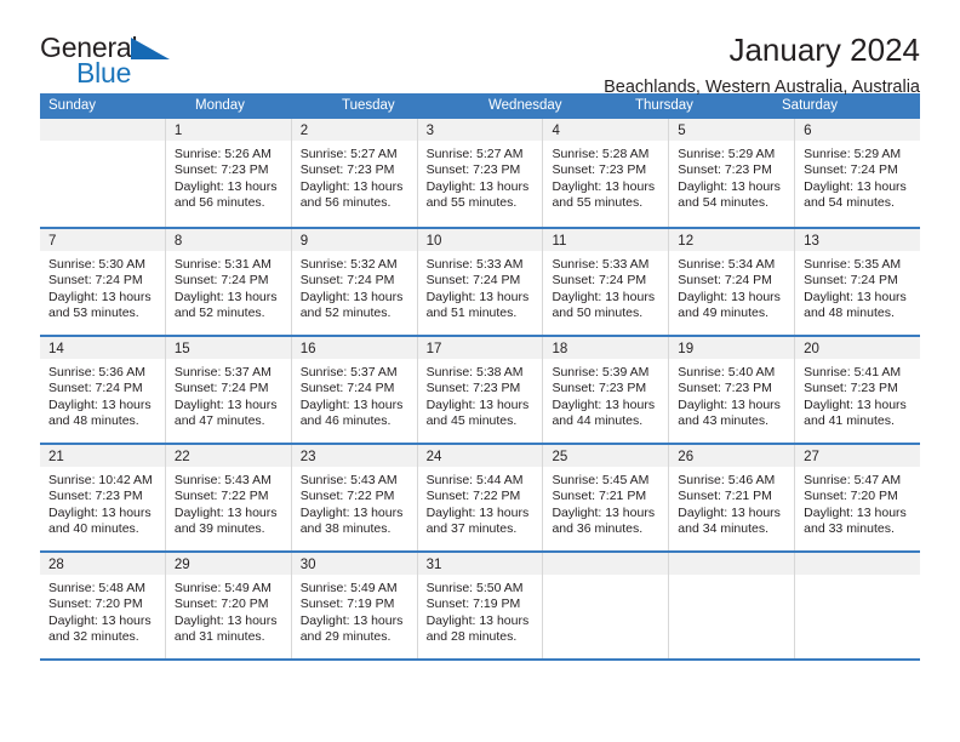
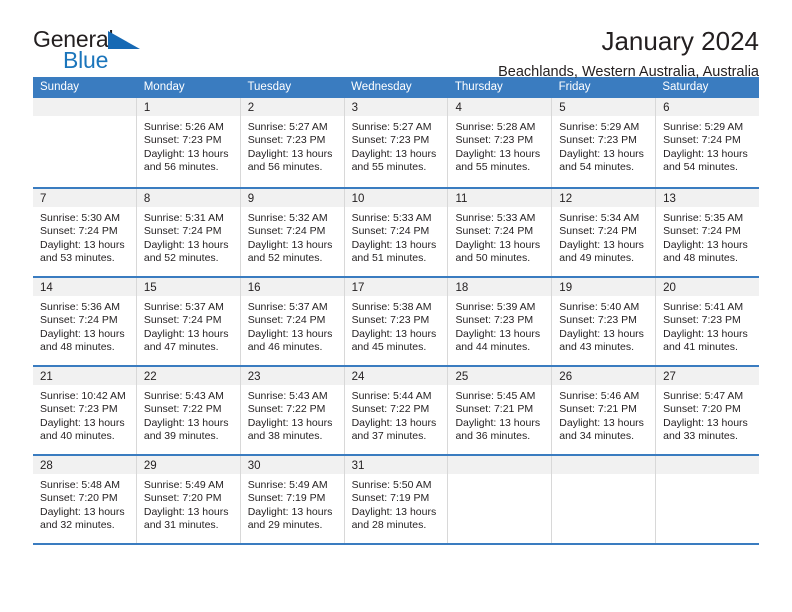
  General
  Blue
  January 2024
  Beachlands, Western Australia, Australia
  Sunday
  Monday
  Tuesday
  Wednesday
  Thursday
+ Friday
  Saturday
  1
  Sunrise: 5:26 AM
  Sunset: 7:23 PM
  Daylight: 13 hours
  and 56 minutes.
  2
  Sunrise: 5:27 AM
  Sunset: 7:23 PM
  Daylight: 13 hours
  and 56 minutes.
  3
  Sunrise: 5:27 AM
  Sunset: 7:23 PM
  Daylight: 13 hours
  and 55 minutes.
  4
  Sunrise: 5:28 AM
  Sunset: 7:23 PM
  Daylight: 13 hours
  and 55 minutes.
  5
  Sunrise: 5:29 AM
  Sunset: 7:23 PM
  Daylight: 13 hours
  and 54 minutes.
  6
  Sunrise: 5:29 AM
  Sunset: 7:24 PM
  Daylight: 13 hours
  and 54 minutes.
  7
  Sunrise: 5:30 AM
  Sunset: 7:24 PM
  Daylight: 13 hours
  and 53 minutes.
  8
  Sunrise: 5:31 AM
  Sunset: 7:24 PM
  Daylight: 13 hours
  and 52 minutes.
  9
  Sunrise: 5:32 AM
  Sunset: 7:24 PM
  Daylight: 13 hours
  and 52 minutes.
  10
  Sunrise: 5:33 AM
  Sunset: 7:24 PM
  Daylight: 13 hours
  and 51 minutes.
  11
  Sunrise: 5:33 AM
  Sunset: 7:24 PM
  Daylight: 13 hours
  and 50 minutes.
  12
  Sunrise: 5:34 AM
  Sunset: 7:24 PM
  Daylight: 13 hours
  and 49 minutes.
  13
  Sunrise: 5:35 AM
  Sunset: 7:24 PM
  Daylight: 13 hours
  and 48 minutes.
  14
  Sunrise: 5:36 AM
  Sunset: 7:24 PM
  Daylight: 13 hours
  and 48 minutes.
  15
  Sunrise: 5:37 AM
  Sunset: 7:24 PM
  Daylight: 13 hours
  and 47 minutes.
  16
  Sunrise: 5:37 AM
  Sunset: 7:24 PM
  Daylight: 13 hours
  and 46 minutes.
  17
  Sunrise: 5:38 AM
  Sunset: 7:23 PM
  Daylight: 13 hours
  and 45 minutes.
  18
  Sunrise: 5:39 AM
  Sunset: 7:23 PM
  Daylight: 13 hours
  and 44 minutes.
  19
  Sunrise: 5:40 AM
  Sunset: 7:23 PM
  Daylight: 13 hours
  and 43 minutes.
  20
  Sunrise: 5:41 AM
  Sunset: 7:23 PM
  Daylight: 13 hours
  and 41 minutes.
  21
  Sunrise: 10:42 AM
  Sunset: 7:23 PM
  Daylight: 13 hours
  and 40 minutes.
  22
  Sunrise: 5:43 AM
  Sunset: 7:22 PM
  Daylight: 13 hours
  and 39 minutes.
  23
  Sunrise: 5:43 AM
  Sunset: 7:22 PM
  Daylight: 13 hours
  and 38 minutes.
  24
  Sunrise: 5:44 AM
  Sunset: 7:22 PM
  Daylight: 13 hours
  and 37 minutes.
  25
  Sunrise: 5:45 AM
  Sunset: 7:21 PM
  Daylight: 13 hours
  and 36 minutes.
  26
  Sunrise: 5:46 AM
  Sunset: 7:21 PM
  Daylight: 13 hours
  and 34 minutes.
  27
  Sunrise: 5:47 AM
  Sunset: 7:20 PM
  Daylight: 13 hours
  and 33 minutes.
  28
  Sunrise: 5:48 AM
  Sunset: 7:20 PM
  Daylight: 13 hours
  and 32 minutes.
  29
  Sunrise: 5:49 AM
  Sunset: 7:20 PM
  Daylight: 13 hours
  and 31 minutes.
  30
  Sunrise: 5:49 AM
  Sunset: 7:19 PM
  Daylight: 13 hours
  and 29 minutes.
  31
  Sunrise: 5:50 AM
  Sunset: 7:19 PM
  Daylight: 13 hours
  and 28 minutes.
